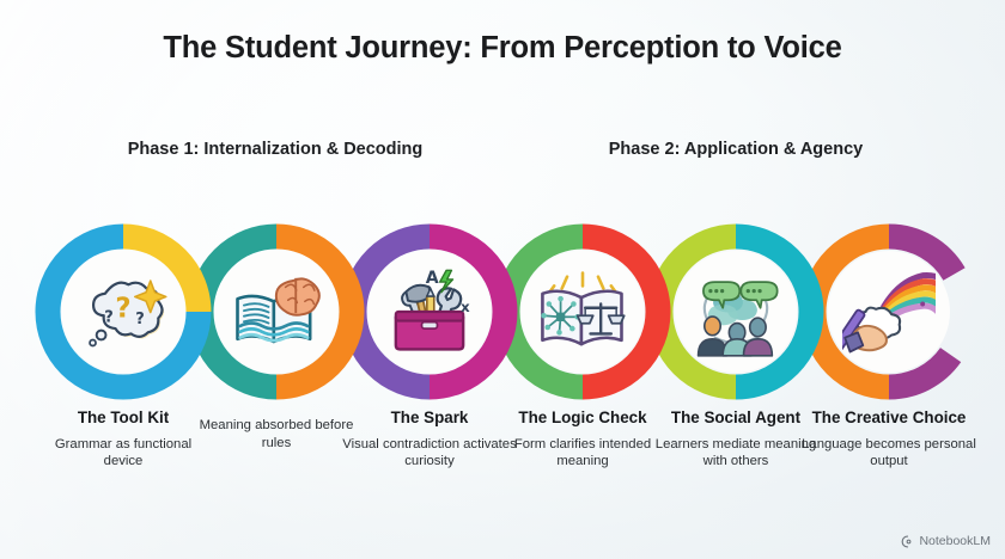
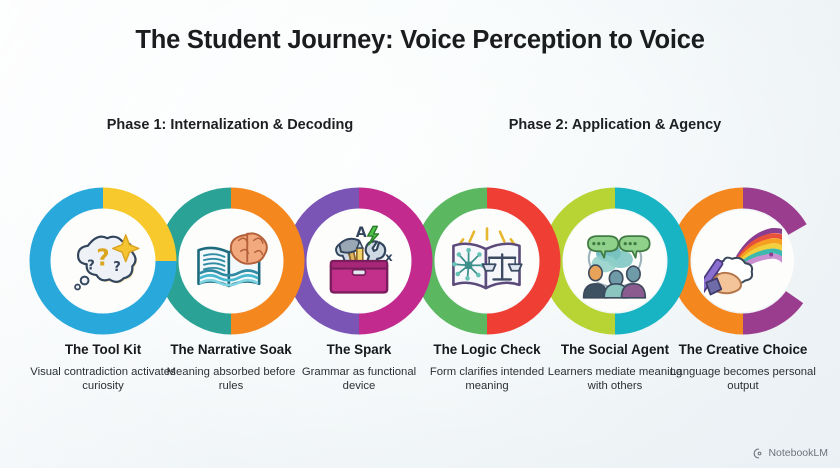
- The Student Journey: From Perception to Voice
+ The Student Journey: Voice Perception to Voice
  Phase 1: Internalization & Decoding
  Phase 2: Application & Agency
  ?
  ?
  ?
  A
  x
  NotebookLM
  The Tool Kit
- Grammar as functional device
+ Visual contradiction activates curiosity
+ The Narrative Soak
  Meaning absorbed before rules
  The Spark
- Visual contradiction activates curiosity
+ Grammar as functional device
  The Logic Check
  Form clarifies intended meaning
  The Social Agent
  Learners mediate meaning with others
  The Creative Choice
  Language becomes personal output
